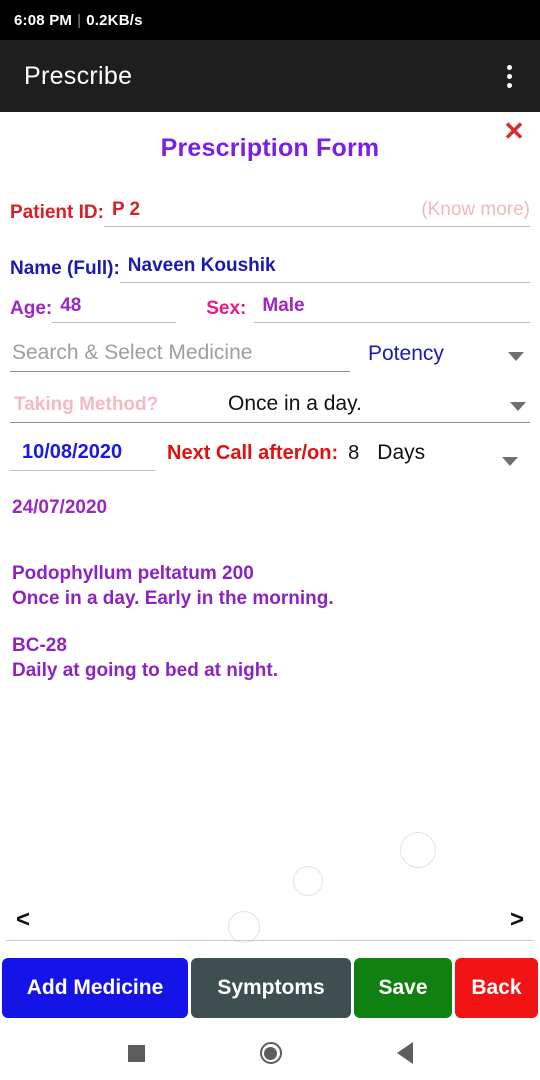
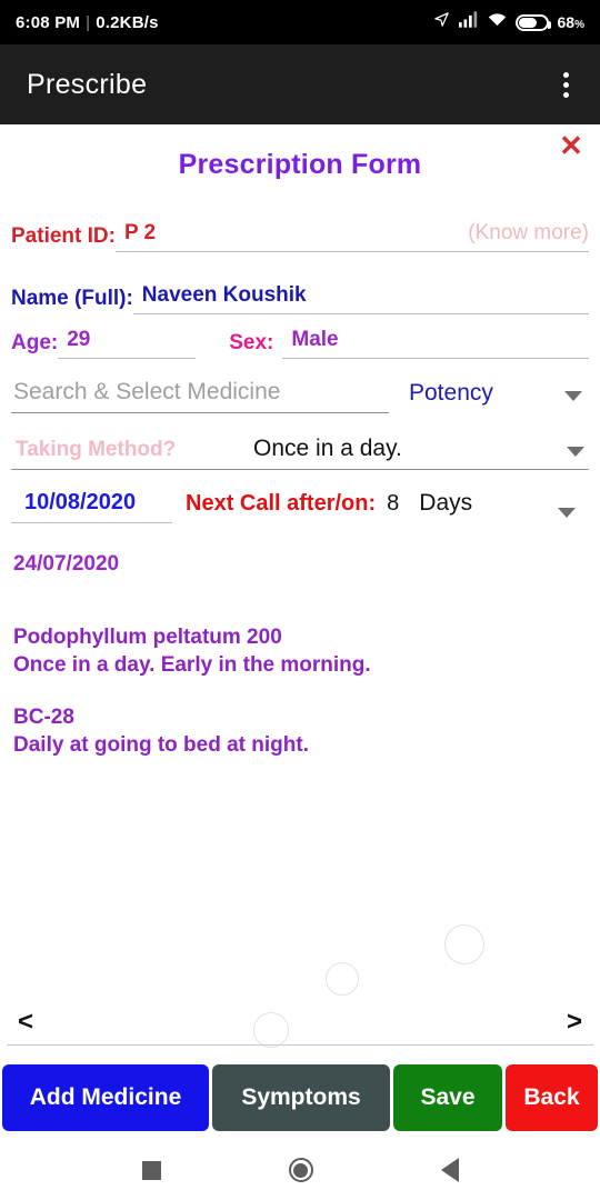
  6:08 PM
  |
  0.2KB/s
+ 68%
  Prescribe
  ✕
  Prescription Form
  Patient ID:
  P 2
  (Know more)
  Name (Full):
  Naveen Koushik
  Age:
- 48
+ 29
  Sex:
  Male
  Search & Select Medicine
  Potency
  Taking Method?
  Once in a day.
  10/08/2020
  Next Call after/on:
  8
  Days
  24/07/2020
  Podophyllum peltatum 200
  Once in a day. Early in the morning.
  BC-28
  Daily at going to bed at night.
  <
  >
  Add Medicine
  Symptoms
  Save
  Back
